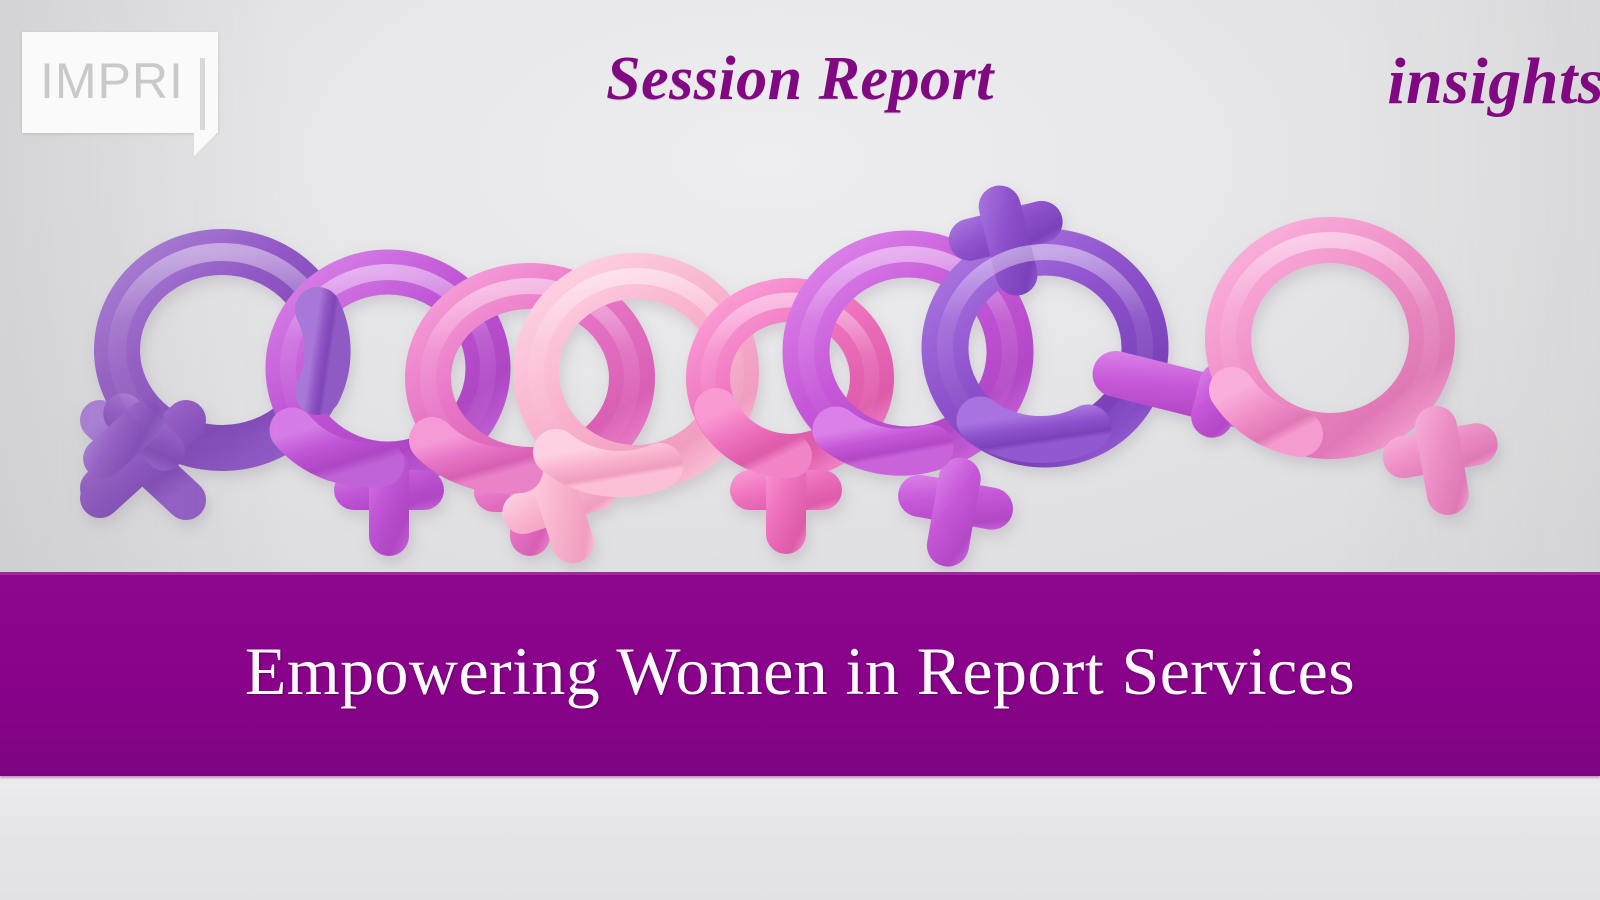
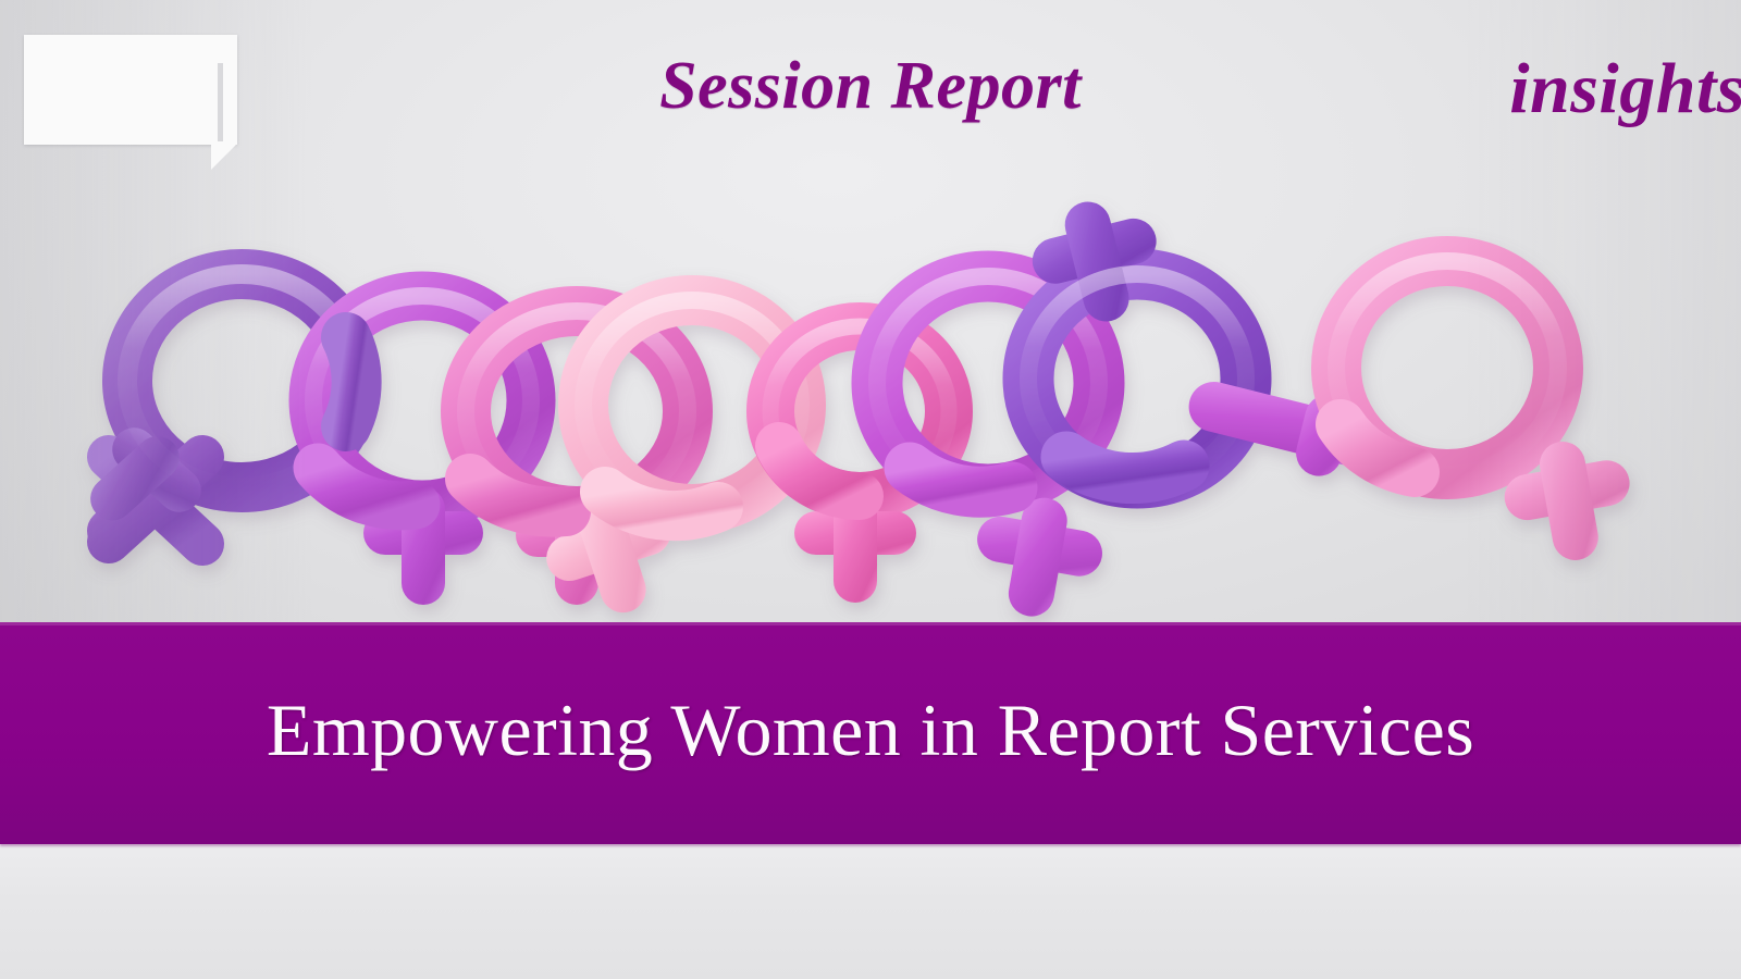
- IMPRI
  Session Report
  insights
  Empowering Women in Report Services
